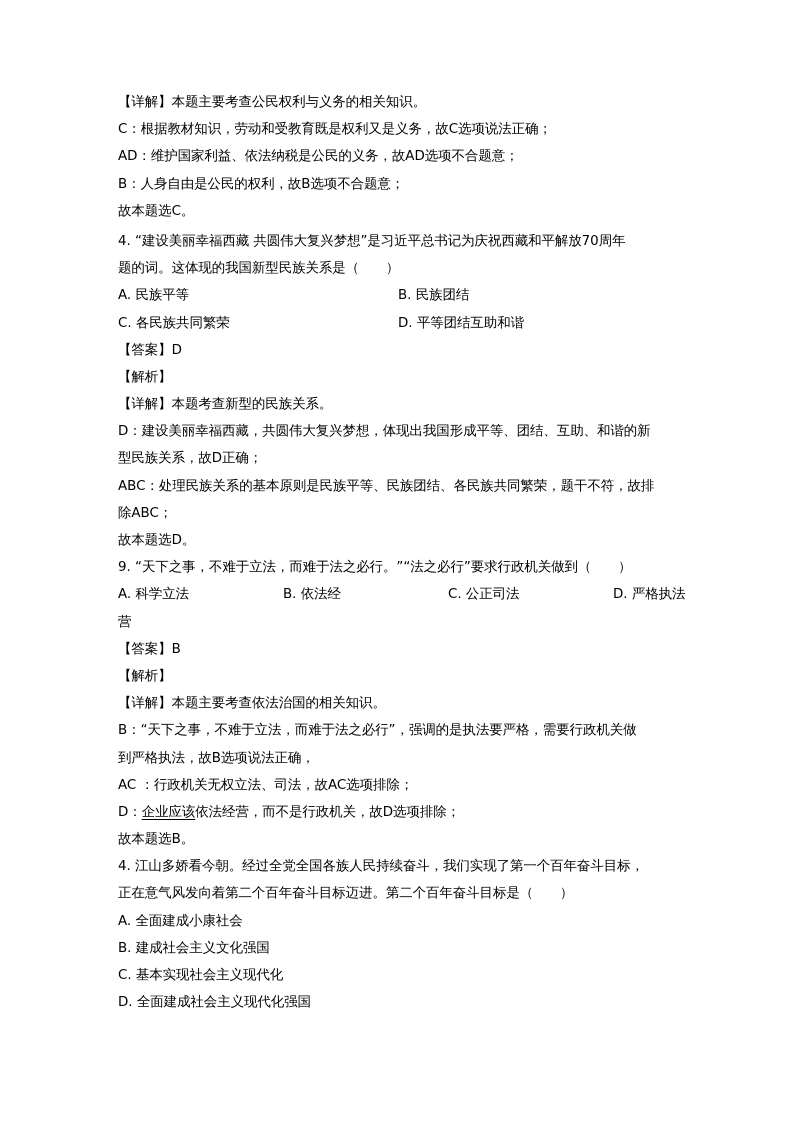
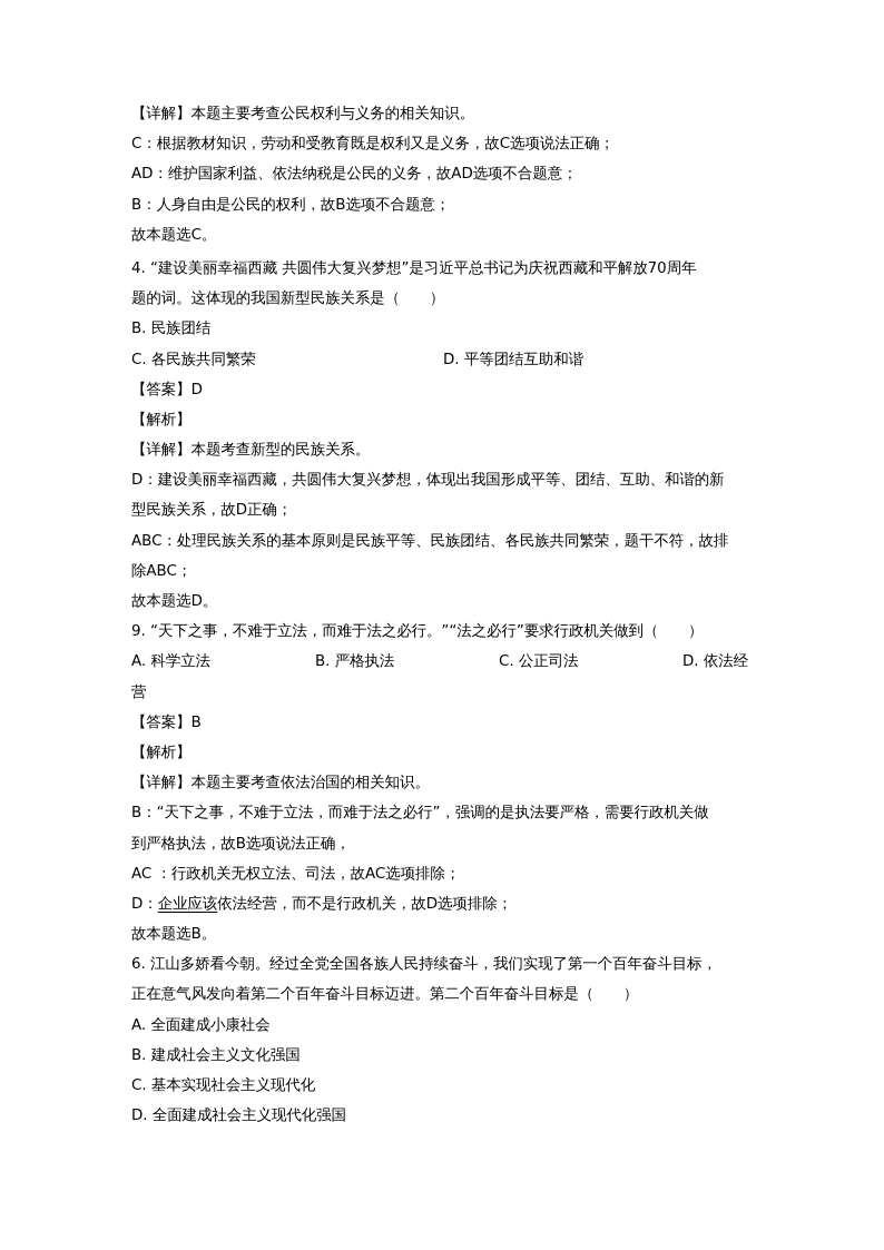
  【详解】本题主要考查公民权利与义务的相关知识。
  C：根据教材知识，劳动和受教育既是权利又是义务，故C选项说法正确；
  AD：维护国家利益、依法纳税是公民的义务，故AD选项不合题意；
  B：人身自由是公民的权利，故B选项不合题意；
  故本题选C。
  4. “建设美丽幸福西藏 共圆伟大复兴梦想”是习近平总书记为庆祝西藏和平解放70周年
  题的词。这体现的我国新型民族关系是（ ）
- A. 民族平等
  B. 民族团结
  C. 各民族共同繁荣
  D. 平等团结互助和谐
  【答案】D
  【解析】
  【详解】本题考查新型的民族关系。
  D：建设美丽幸福西藏，共圆伟大复兴梦想，体现出我国形成平等、团结、互助、和谐的新
  型民族关系，故D正确；
  ABC：处理民族关系的基本原则是民族平等、民族团结、各民族共同繁荣，题干不符，故排
  除ABC；
  故本题选D。
  9. “天下之事，不难于立法，而难于法之必行。”“法之必行”要求行政机关做到（ ）
  A. 科学立法
- B. 依法经
+ B. 严格执法
  C. 公正司法
- D. 严格执法
+ D. 依法经
  营
  【答案】B
  【解析】
  【详解】本题主要考查依法治国的相关知识。
  B：“天下之事，不难于立法，而难于法之必行”，强调的是执法要严格，需要行政机关做
  到严格执法，故B选项说法正确，
  AC ：行政机关无权立法、司法，故AC选项排除；
  D：企业应该依法经营，而不是行政机关，故D选项排除；
  故本题选B。
- 4. 江山多娇看今朝。经过全党全国各族人民持续奋斗，我们实现了第一个百年奋斗目标，
+ 6. 江山多娇看今朝。经过全党全国各族人民持续奋斗，我们实现了第一个百年奋斗目标，
  正在意气风发向着第二个百年奋斗目标迈进。第二个百年奋斗目标是（ ）
  A. 全面建成小康社会
  B. 建成社会主义文化强国
  C. 基本实现社会主义现代化
  D. 全面建成社会主义现代化强国
